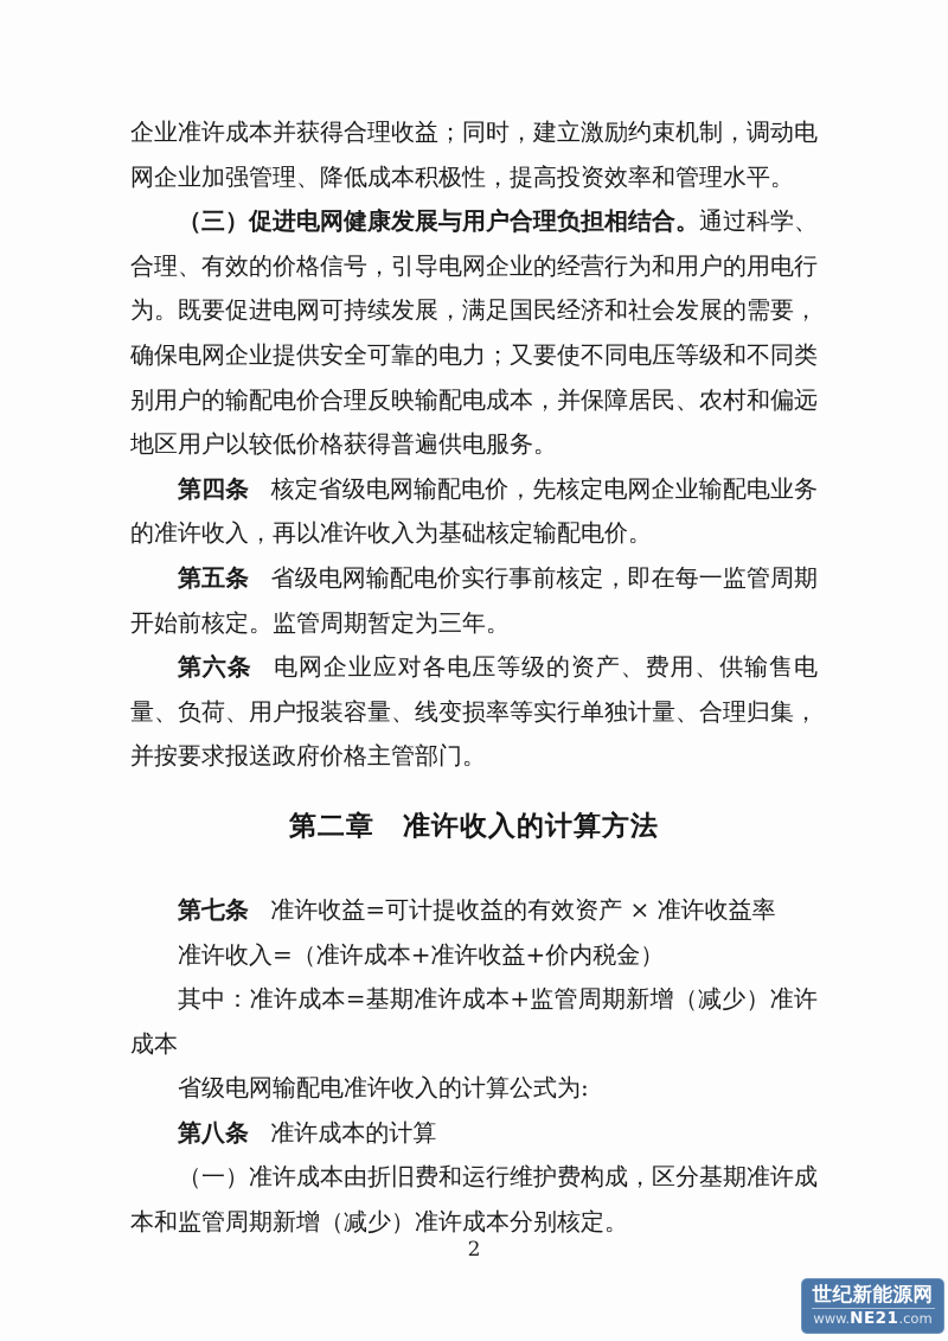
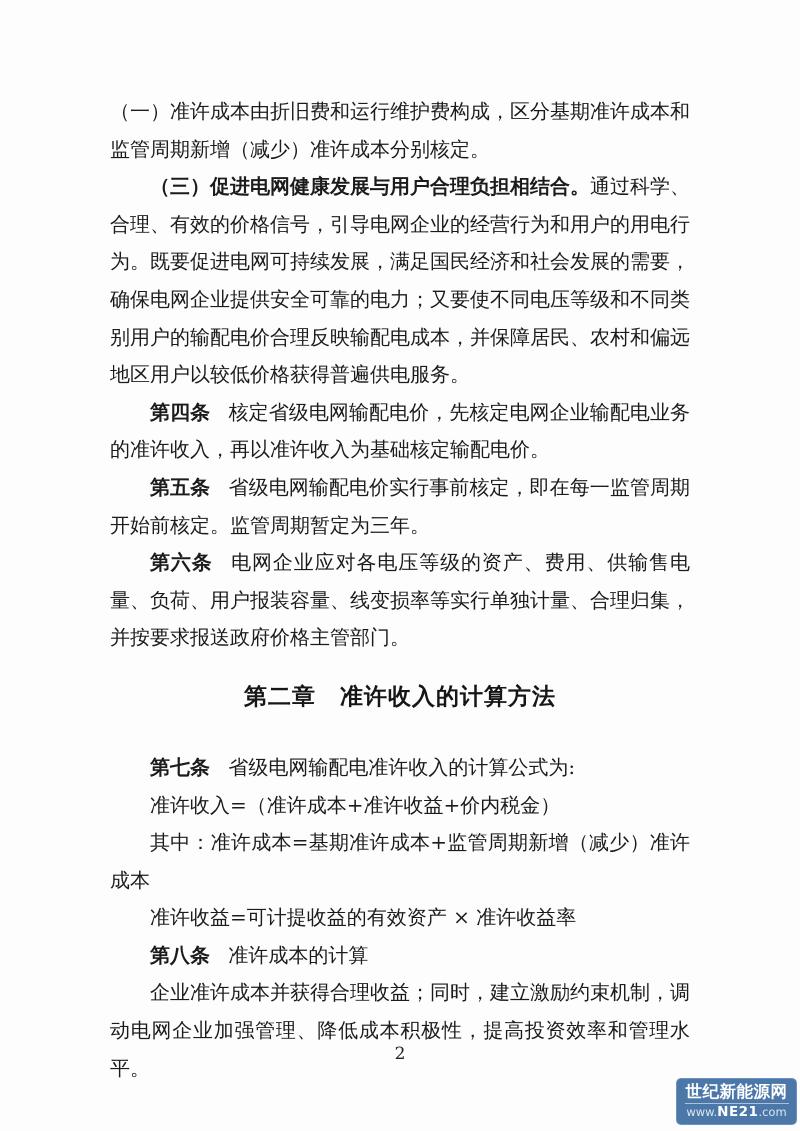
- 企业准许成本并获得合理收益；同时，建立激励约束机制，调动电网企业加强管理、降低成本积极性，提高投资效率和管理水平。
+ （一）准许成本由折旧费和运行维护费构成，区分基期准许成本和监管周期新增（减少）准许成本分别核定。
  （三）促进电网健康发展与用户合理负担相结合。通过科学、合理、有效的价格信号，引导电网企业的经营行为和用户的用电行为。既要促进电网可持续发展，满足国民经济和社会发展的需要，确保电网企业提供安全可靠的电力；又要使不同电压等级和不同类别用户的输配电价合理反映输配电成本，并保障居民、农村和偏远地区用户以较低价格获得普遍供电服务。
  第四条 核定省级电网输配电价，先核定电网企业输配电业务的准许收入，再以准许收入为基础核定输配电价。
  第五条 省级电网输配电价实行事前核定，即在每一监管周期开始前核定。监管周期暂定为三年。
  第六条 电网企业应对各电压等级的资产、费用、供输售电量、负荷、用户报装容量、线变损率等实行单独计量、合理归集，并按要求报送政府价格主管部门。
  第二章 准许收入的计算方法
- 第七条 准许收益=可计提收益的有效资产 × 准许收益率
+ 第七条 省级电网输配电准许收入的计算公式为:
  准许收入=（准许成本+准许收益+价内税金）
  其中：准许成本=基期准许成本+监管周期新增（减少）准许成本
- 省级电网输配电准许收入的计算公式为:
+ 准许收益=可计提收益的有效资产 × 准许收益率
  第八条 准许成本的计算
- （一）准许成本由折旧费和运行维护费构成，区分基期准许成本和监管周期新增（减少）准许成本分别核定。
+ 企业准许成本并获得合理收益；同时，建立激励约束机制，调动电网企业加强管理、降低成本积极性，提高投资效率和管理水平。
  2
  世纪新能源网
  www.NE21.com
